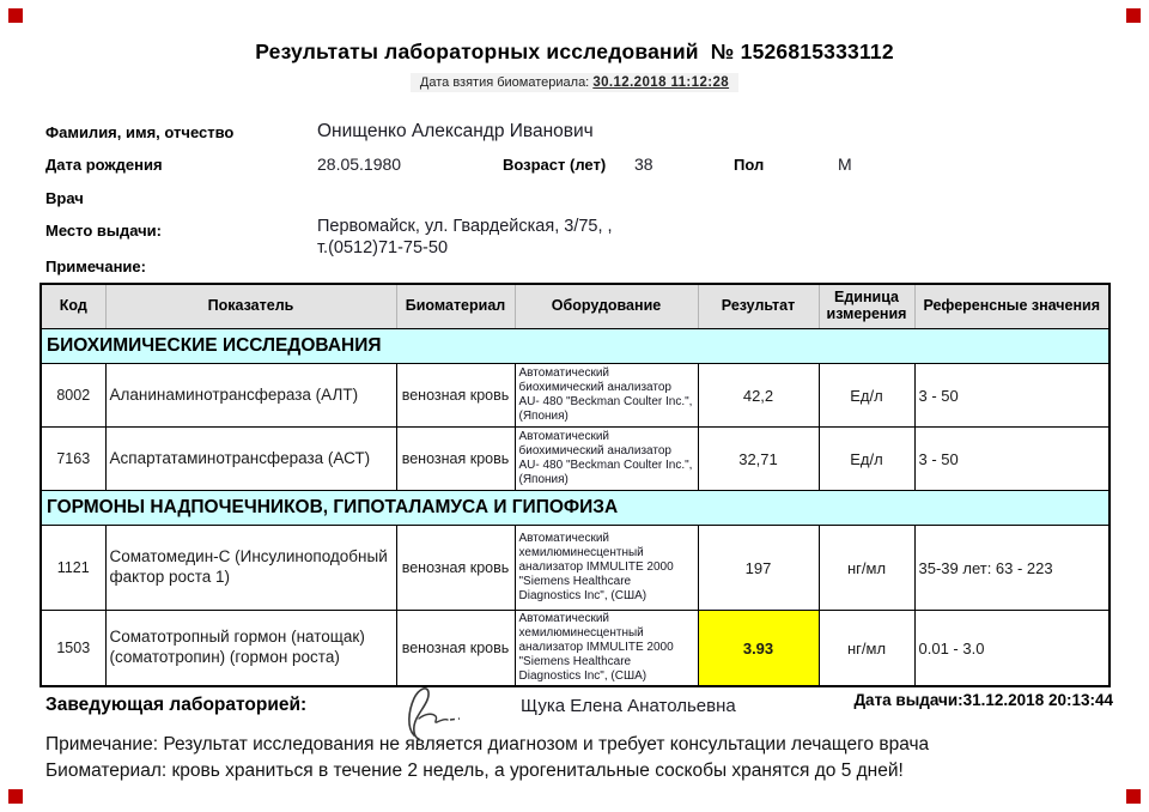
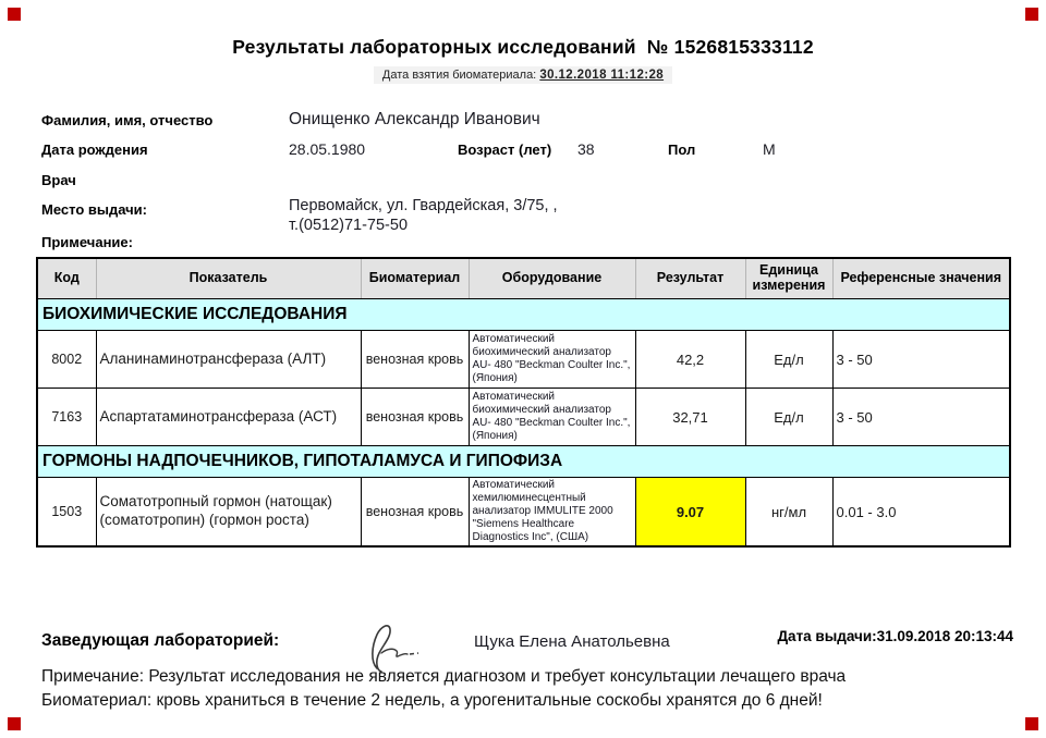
  Результаты лабораторных исследований № 1526815333112
  Дата взятия биоматериала: 30.12.2018 11:12:28
  Фамилия, имя, отчество
  Онищенко Александр Иванович
  Дата рождения
  28.05.1980
  Возраст (лет)
  38
  Пол
  М
  Врач
  Место выдачи:
  Первомайск, ул. Гвардейская, 3/75, ,
  т.(0512)71-75-50
  Примечание:
  Код	Показатель	Биоматериал	Оборудование	Результат	Единица измерения	Референсные значения
  БИОХИМИЧЕСКИЕ ИССЛЕДОВАНИЯ
  8002	Аланинаминотрансфераза (АЛТ)	венозная кровь	Автоматический биохимический анализатор AU- 480 "Beckman Coulter Inc.", (Япония)	42,2	Ед/л	3 - 50
  7163	Аспартатаминотрансфераза (АСТ)	венозная кровь	Автоматический биохимический анализатор AU- 480 "Beckman Coulter Inc.", (Япония)	32,71	Ед/л	3 - 50
  ГОРМОНЫ НАДПОЧЕЧНИКОВ, ГИПОТАЛАМУСА И ГИПОФИЗА
- 1121	Соматомедин-С (Инсулиноподобный фактор роста 1)	венозная кровь	Автоматический хемилюминесцентный анализатор IMMULITE 2000 "Siemens Healthcare Diagnostics Inc", (США)	197	нг/мл	35-39 лет: 63 - 223
- 1503	Соматотропный гормон (натощак) (соматотропин) (гормон роста)	венозная кровь	Автоматический хемилюминесцентный анализатор IMMULITE 2000 "Siemens Healthcare Diagnostics Inc", (США)	3.93	нг/мл	0.01 - 3.0
+ 1503	Соматотропный гормон (натощак) (соматотропин) (гормон роста)	венозная кровь	Автоматический хемилюминесцентный анализатор IMMULITE 2000 "Siemens Healthcare Diagnostics Inc", (США)	9.07	нг/мл	0.01 - 3.0
  Заведующая лабораторией:
  Щука Елена Анатольевна
- Дата выдачи:31.12.2018 20:13:44
+ Дата выдачи:31.09.2018 20:13:44
  Примечание: Результат исследования не является диагнозом и требует консультации лечащего врача
- Биоматериал: кровь храниться в течение 2 недель, а урогенитальные соскобы хранятся до 5 дней!
+ Биоматериал: кровь храниться в течение 2 недель, а урогенитальные соскобы хранятся до 6 дней!
